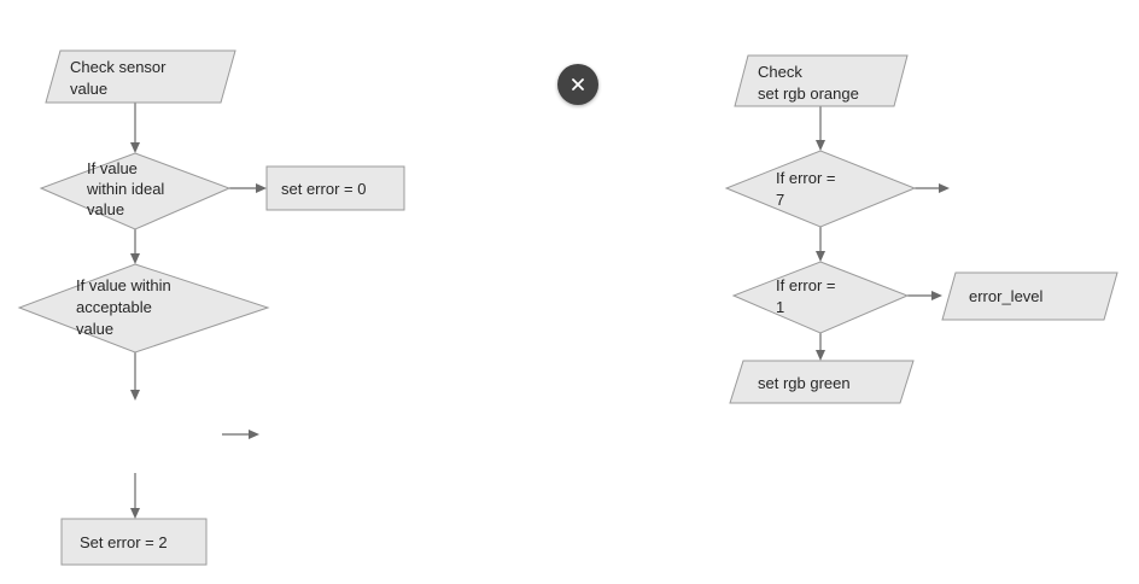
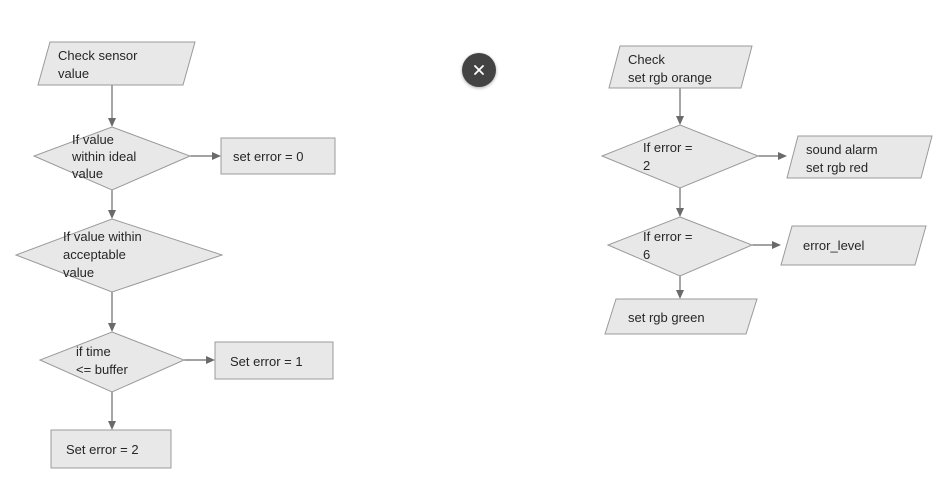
  Check sensor
  value
  If value
  within ideal
  value
  set error = 0
  If value within
  acceptable
  value
+ if time
+ <= buffer
+ Set error = 1
  Set error = 2
  Check
  set rgb orange
  If error =
- 7
+ 2
+ sound alarm
+ set rgb red
  If error =
- 1
+ 6
  error_level
  set rgb green
